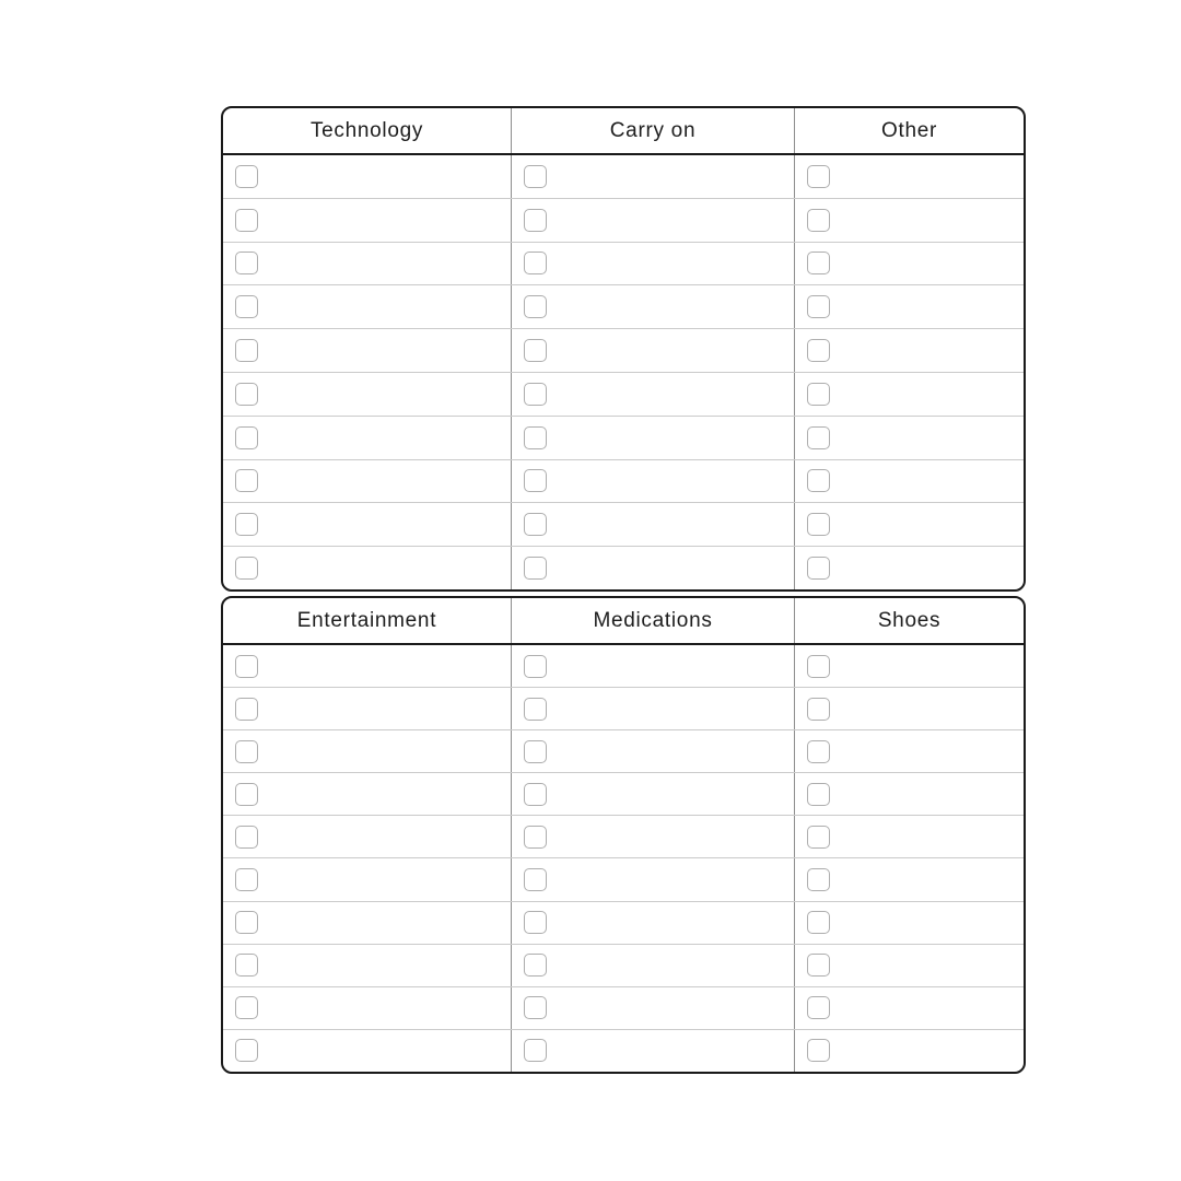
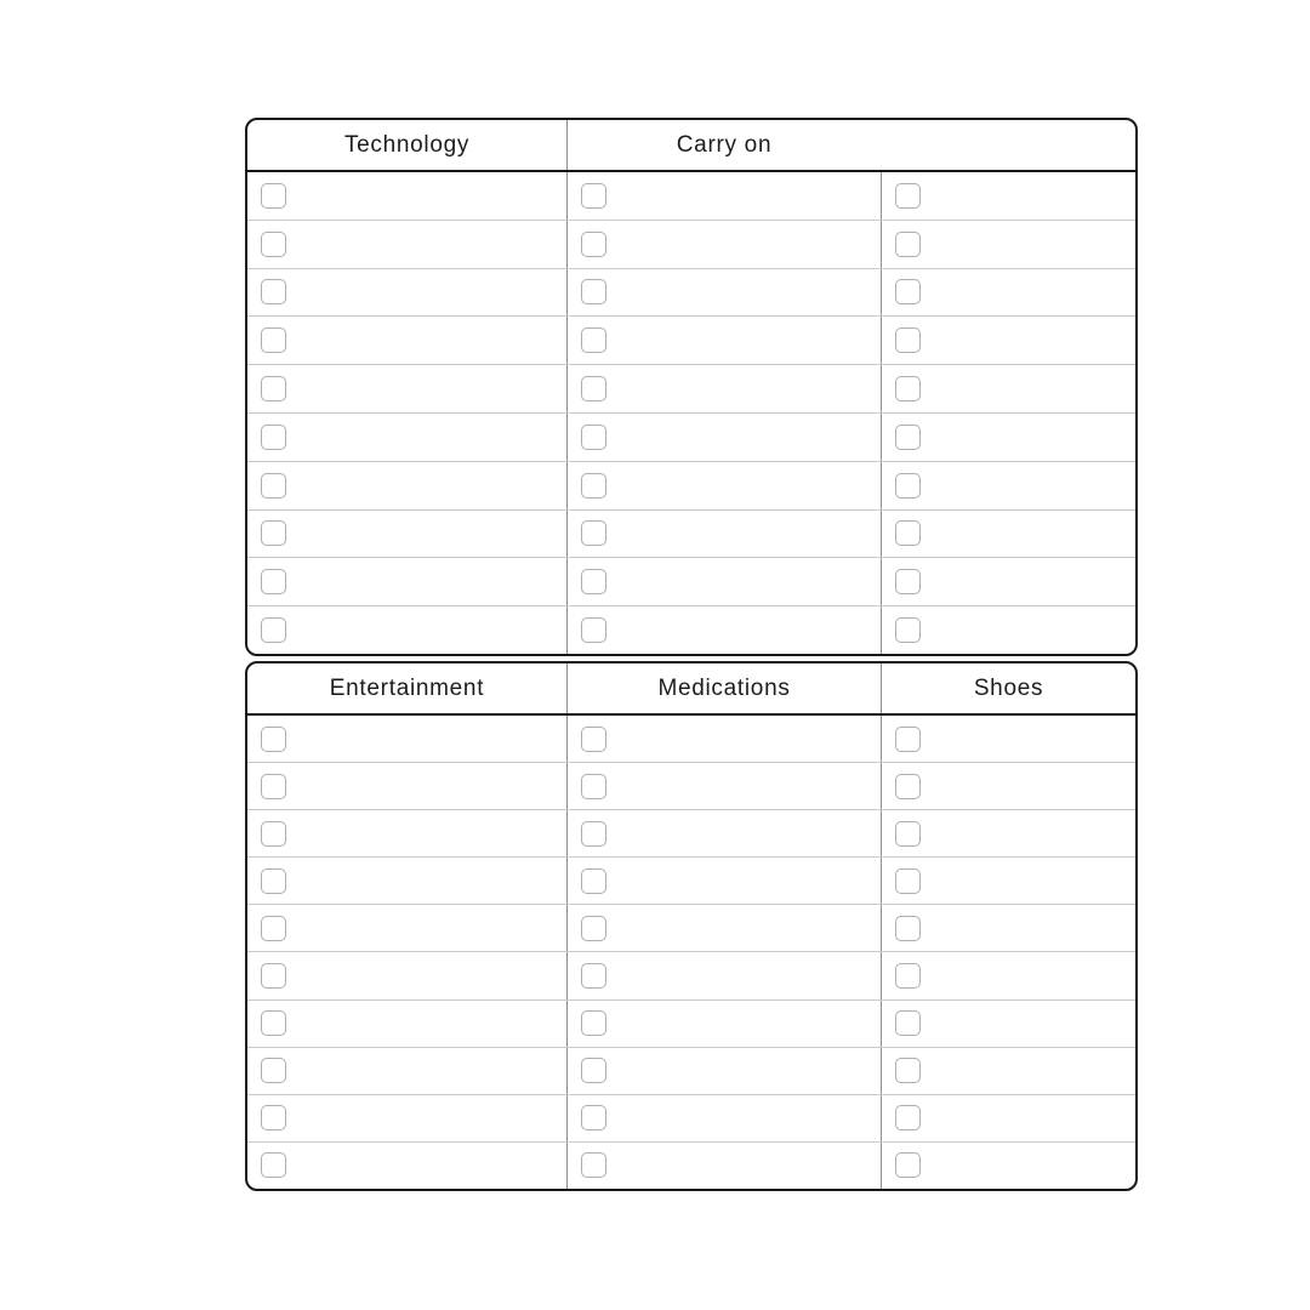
  Technology
  Carry on
- Other
  Entertainment
  Medications
  Shoes
